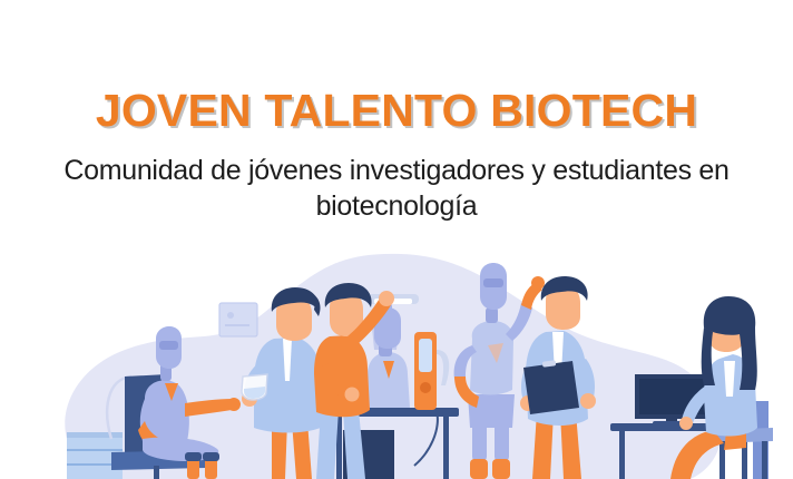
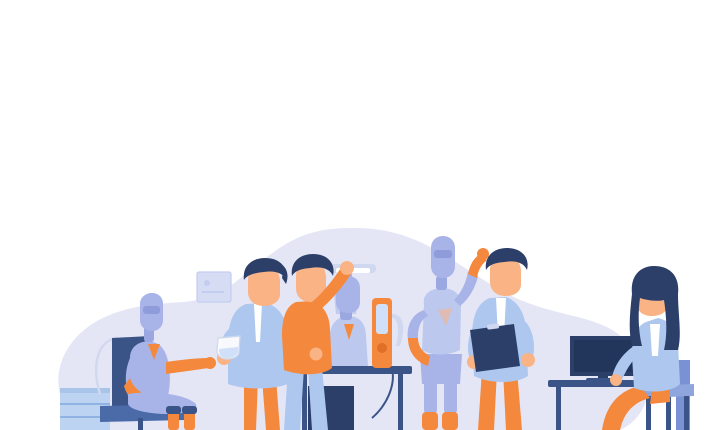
- JOVEN TALENTO BIOTECH
- Comunidad de jóvenes investigadores y estudiantes en biotecnología
